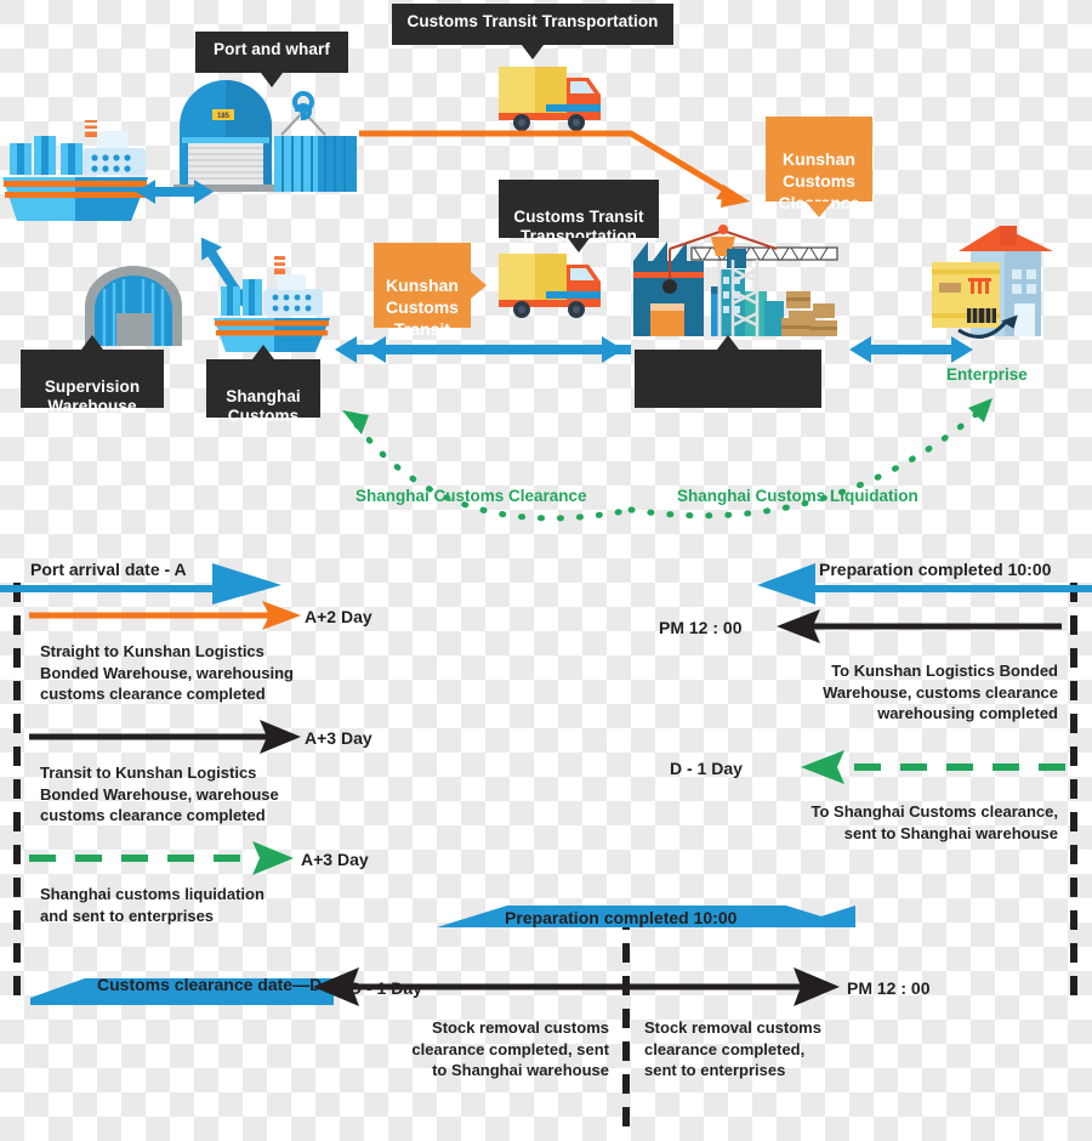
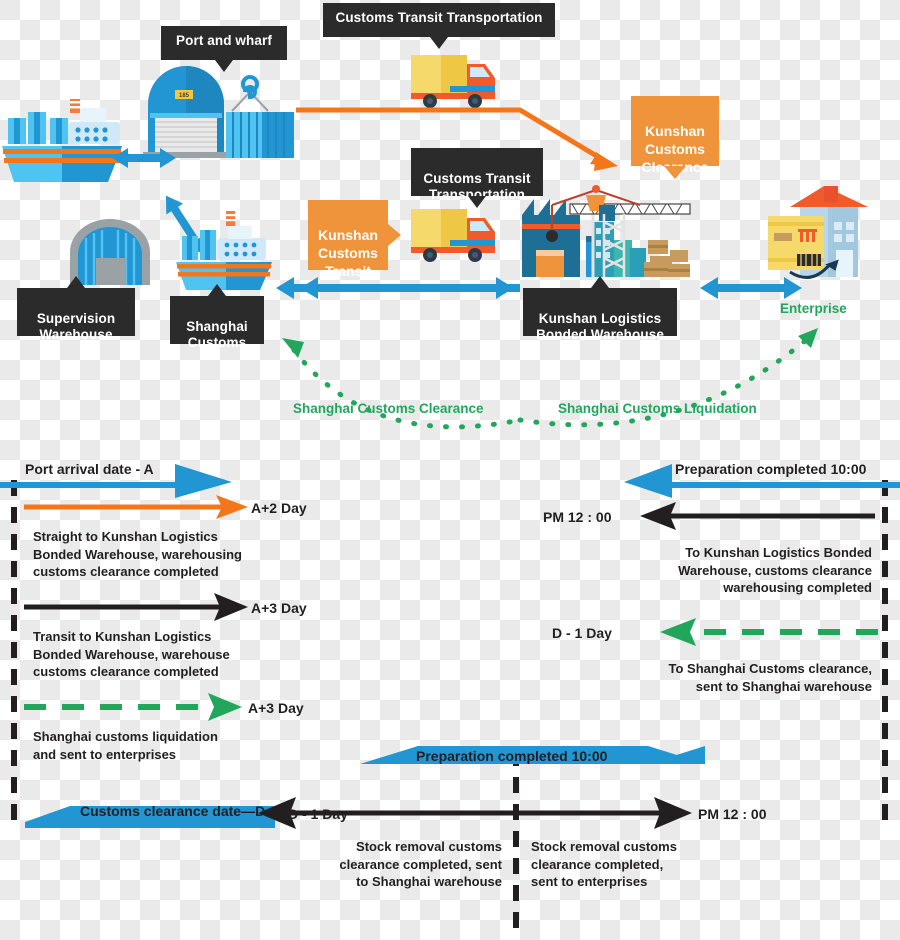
  Port and wharf
  Customs Transit Transportation
  Customs Transit
  Transportation
  Supervision
  Warehouse
  Shanghai
  Customs
+ Kunshan Logistics
+ Bonded Warehouse
  Kunshan
  Customs
  Clearance
  Kunshan
  Customs
  Transit
  Enterprise
  Shanghai Customs Clearance
  Shanghai Customs Liquidation
  Port arrival date - A
  Preparation completed 10:00
  Customs clearance date—D
  Preparation completed 10:00
  A+2 Day
  Straight to Kunshan Logistics
  Bonded Warehouse, warehousing
  customs clearance completed
  A+3 Day
  Transit to Kunshan Logistics
  Bonded Warehouse, warehouse
  customs clearance completed
  A+3 Day
  Shanghai customs liquidation
  and sent to enterprises
  PM 12 : 00
  To Kunshan Logistics Bonded
  Warehouse, customs clearance
  warehousing completed
  D - 1 Day
  To Shanghai Customs clearance,
  sent to Shanghai warehouse
  D - 1 Day
  PM 12 : 00
  Stock removal customs
  clearance completed, sent
  to Shanghai warehouse
  Stock removal customs
  clearance completed,
  sent to enterprises
